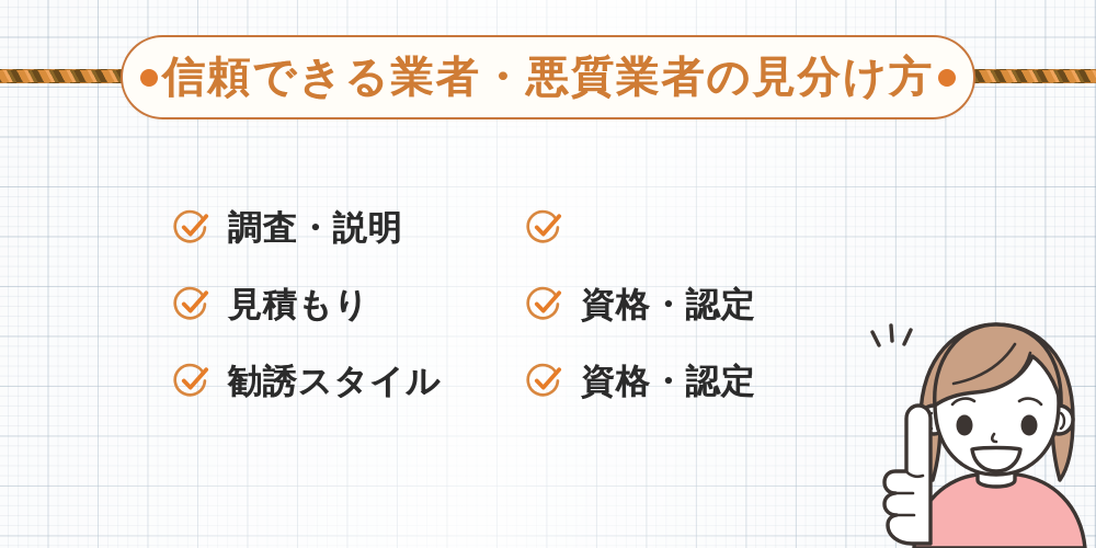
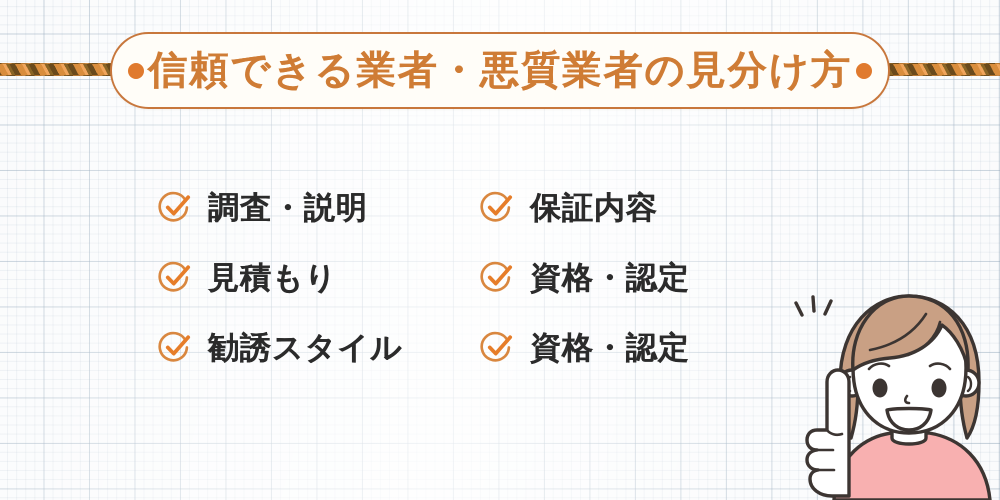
  信頼できる業者・悪質業者の見分け方
  調査・説明
+ 保証内容
  見積もり
  資格・認定
  勧誘スタイル
  資格・認定
